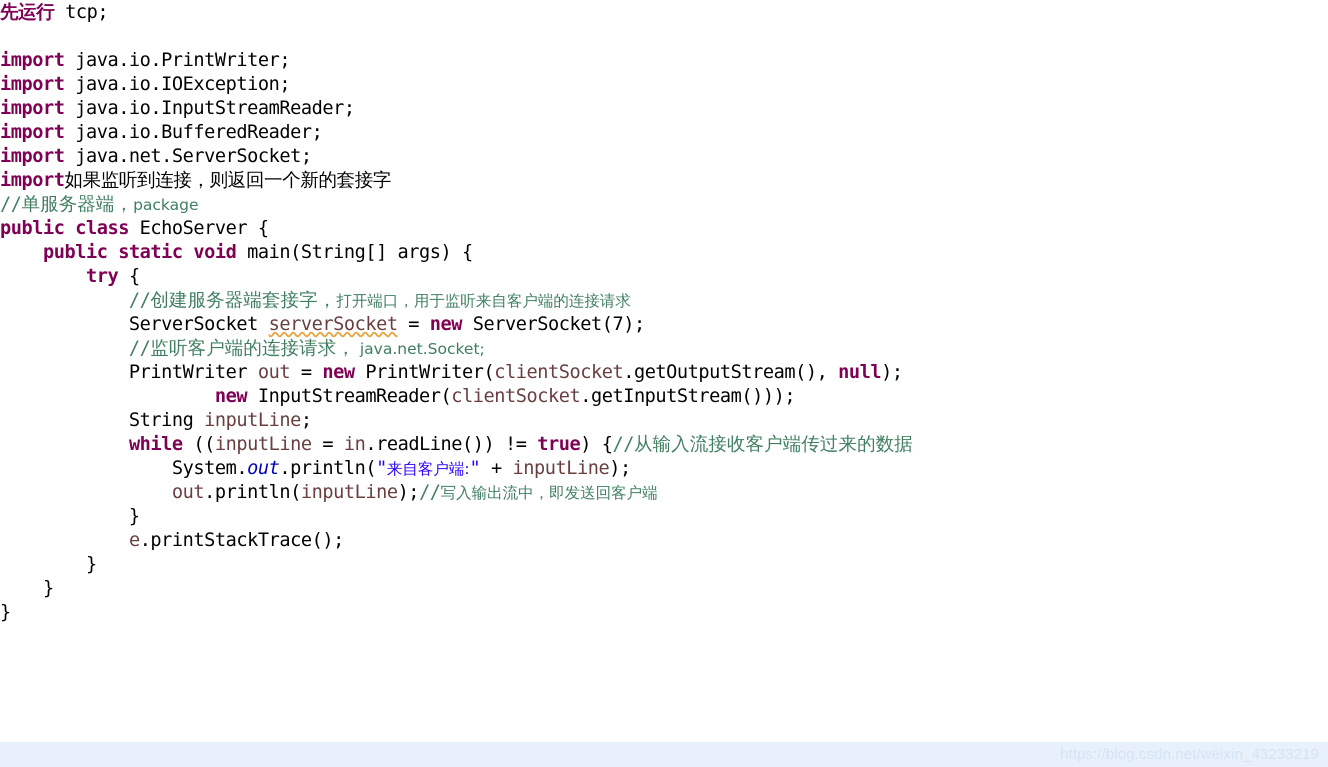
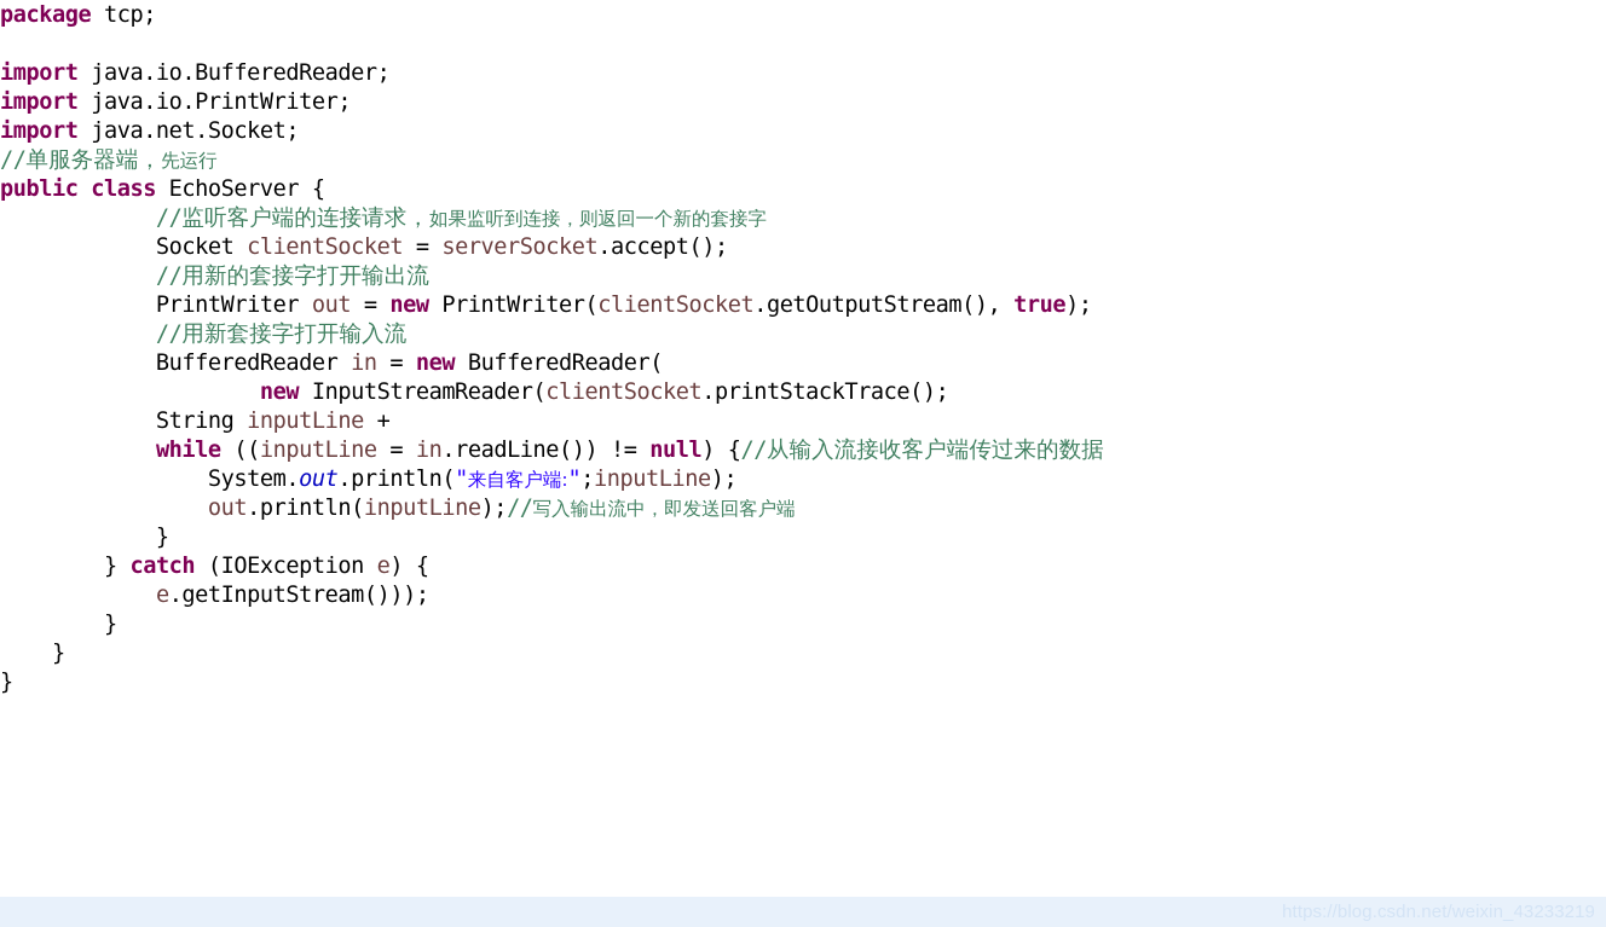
- 先运行 tcp;
+ package tcp;
- import java.io.PrintWriter;
+ import java.io.BufferedReader;
- import java.io.IOException;
- import java.io.InputStreamReader;
- import java.io.BufferedReader;
+ import java.io.PrintWriter;
- import java.net.ServerSocket;
- import如果监听到连接，则返回一个新的套接字
+ import java.net.Socket;
- //单服务器端，package
+ //单服务器端，先运行
  public class EchoServer {
- public static void main(String[] args) {
- try {
- //创建服务器端套接字，打开端口，用于监听来自客户端的连接请求
- ServerSocket serverSocket = new ServerSocket(7);
- //监听客户端的连接请求， java.net.Socket;
+ //监听客户端的连接请求，如果监听到连接，则返回一个新的套接字
+ Socket clientSocket = serverSocket.accept();
+ //用新的套接字打开输出流
- PrintWriter out = new PrintWriter(clientSocket.getOutputStream(), null);
+ PrintWriter out = new PrintWriter(clientSocket.getOutputStream(), true);
+ //用新套接字打开输入流
+ BufferedReader in = new BufferedReader(
- new InputStreamReader(clientSocket.getInputStream()));
+ new InputStreamReader(clientSocket.printStackTrace();
- String inputLine;
+ String inputLine +
- while ((inputLine = in.readLine()) != true) {//从输入流接收客户端传过来的数据
+ while ((inputLine = in.readLine()) != null) {//从输入流接收客户端传过来的数据
- System.out.println("来自客户端:" + inputLine);
+ System.out.println("来自客户端:";inputLine);
  out.println(inputLine);//写入输出流中，即发送回客户端
  }
+ } catch (IOException e) {
- e.printStackTrace();
+ e.getInputStream()));
  }
  }
  }
